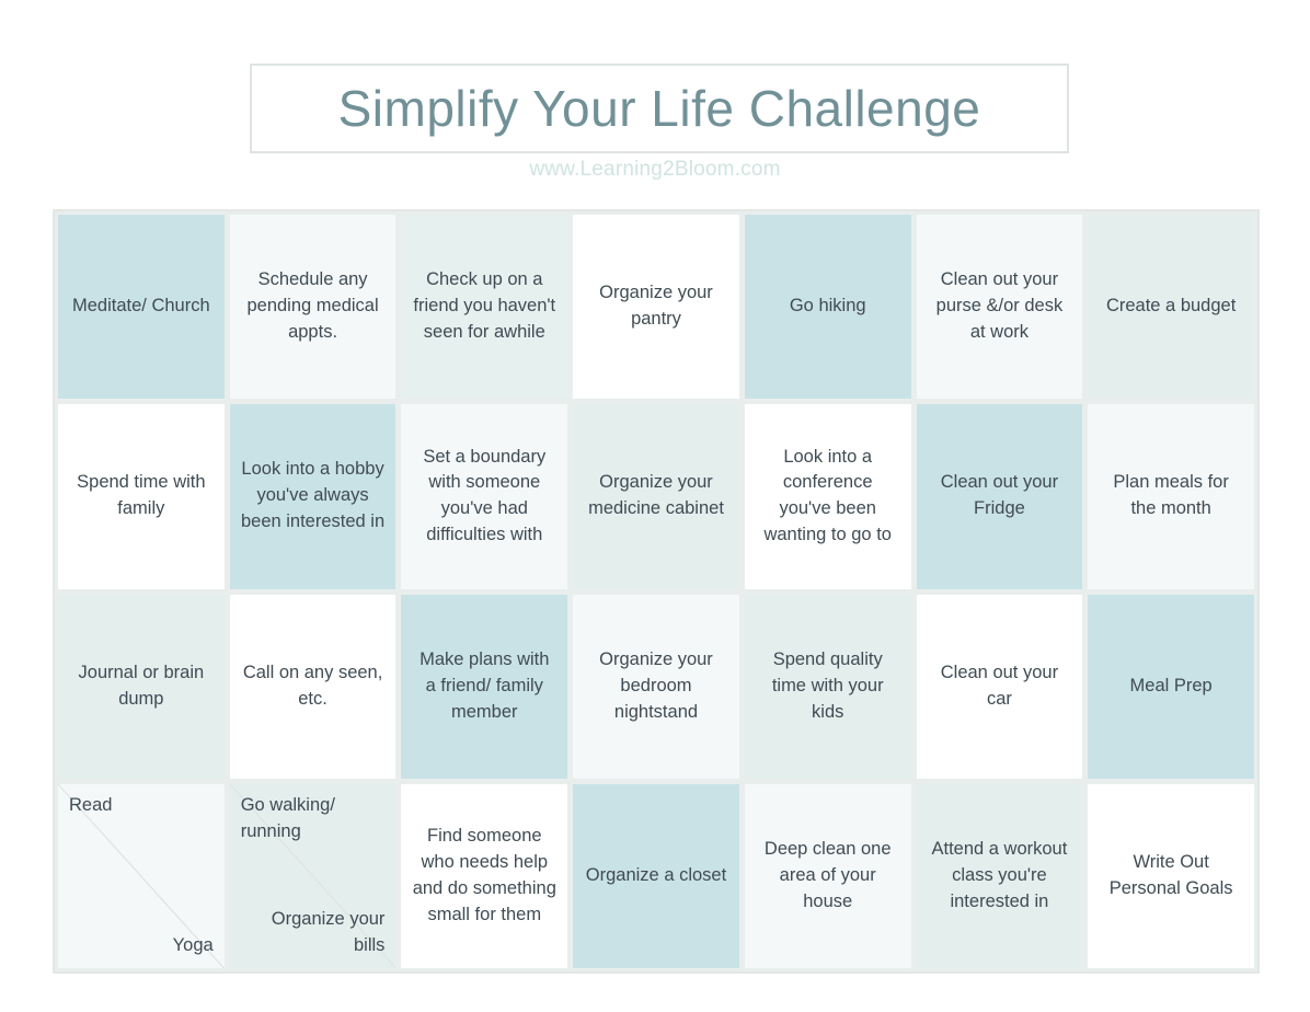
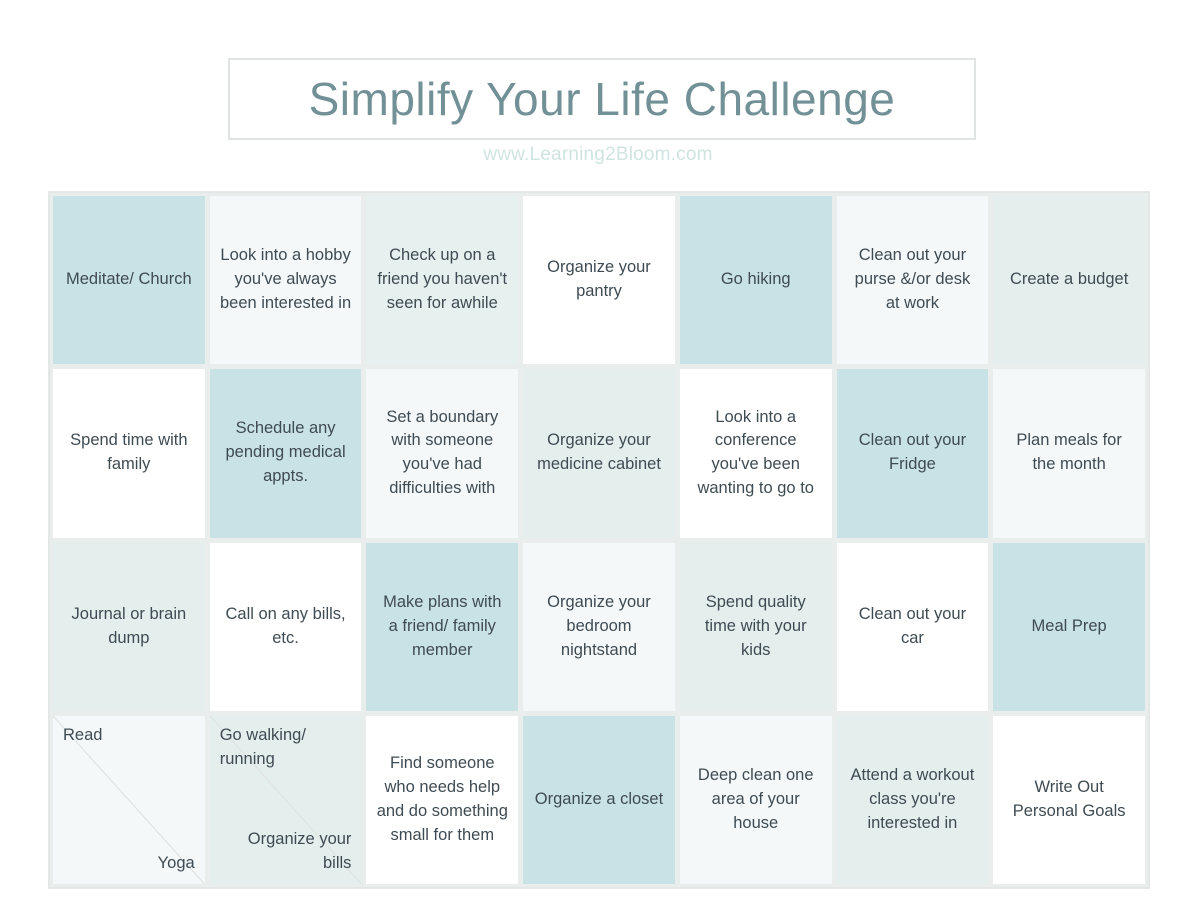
  Simplify Your Life Challenge
  www.Learning2Bloom.com
  Meditate/ Church
- Schedule any pending medical appts.
+ Look into a hobby you've always been interested in
  Check up on a friend you haven't seen for awhile
  Organize your pantry
  Go hiking
  Clean out your purse &/or desk at work
  Create a budget
  Spend time with family
- Look into a hobby you've always been interested in
+ Schedule any pending medical appts.
  Set a boundary with someone you've had difficulties with
  Organize your medicine cabinet
  Look into a conference you've been wanting to go to
  Clean out your Fridge
  Plan meals for the month
  Journal or brain dump
- Call on any seen, etc.
+ Call on any bills, etc.
  Make plans with a friend/ family member
  Organize your bedroom nightstand
  Spend quality time with your kids
  Clean out your car
  Meal Prep
  Read
  Yoga
  Go walking/ running
  Organize your bills
  Find someone who needs help and do something small for them
  Organize a closet
  Deep clean one area of your house
  Attend a workout class you're interested in
  Write Out Personal Goals
